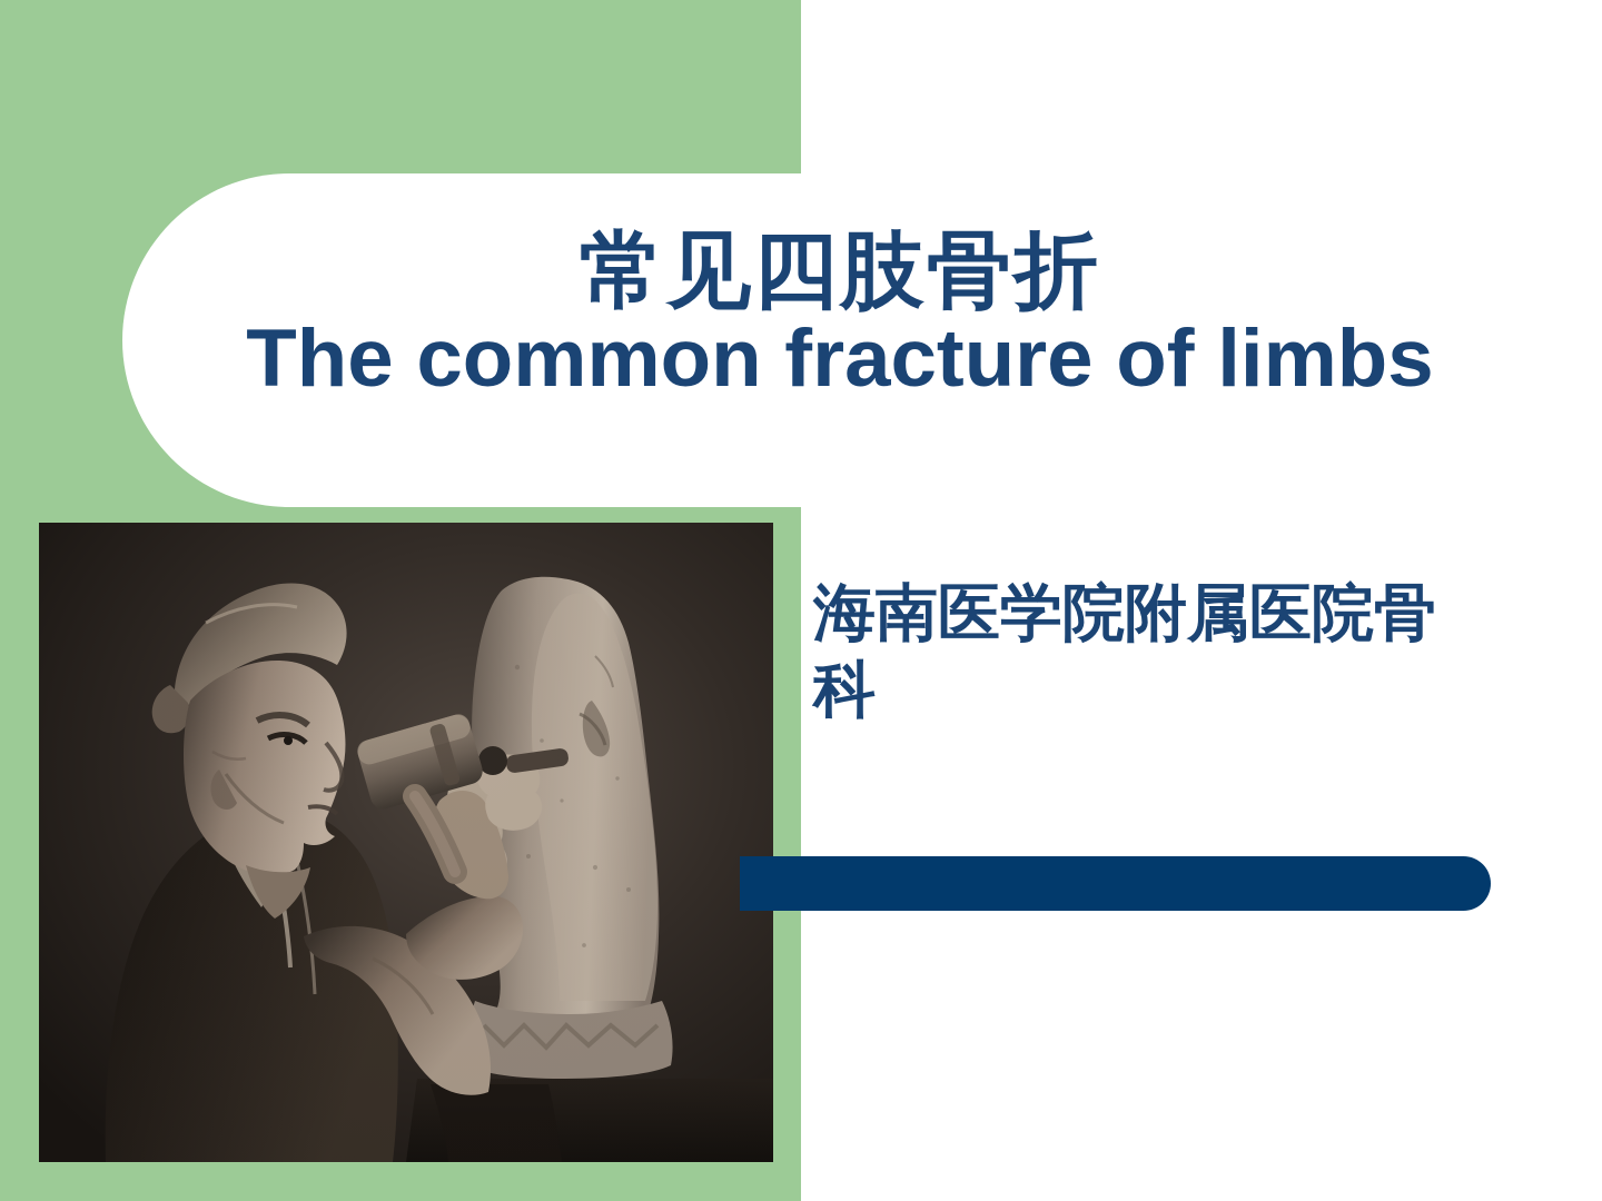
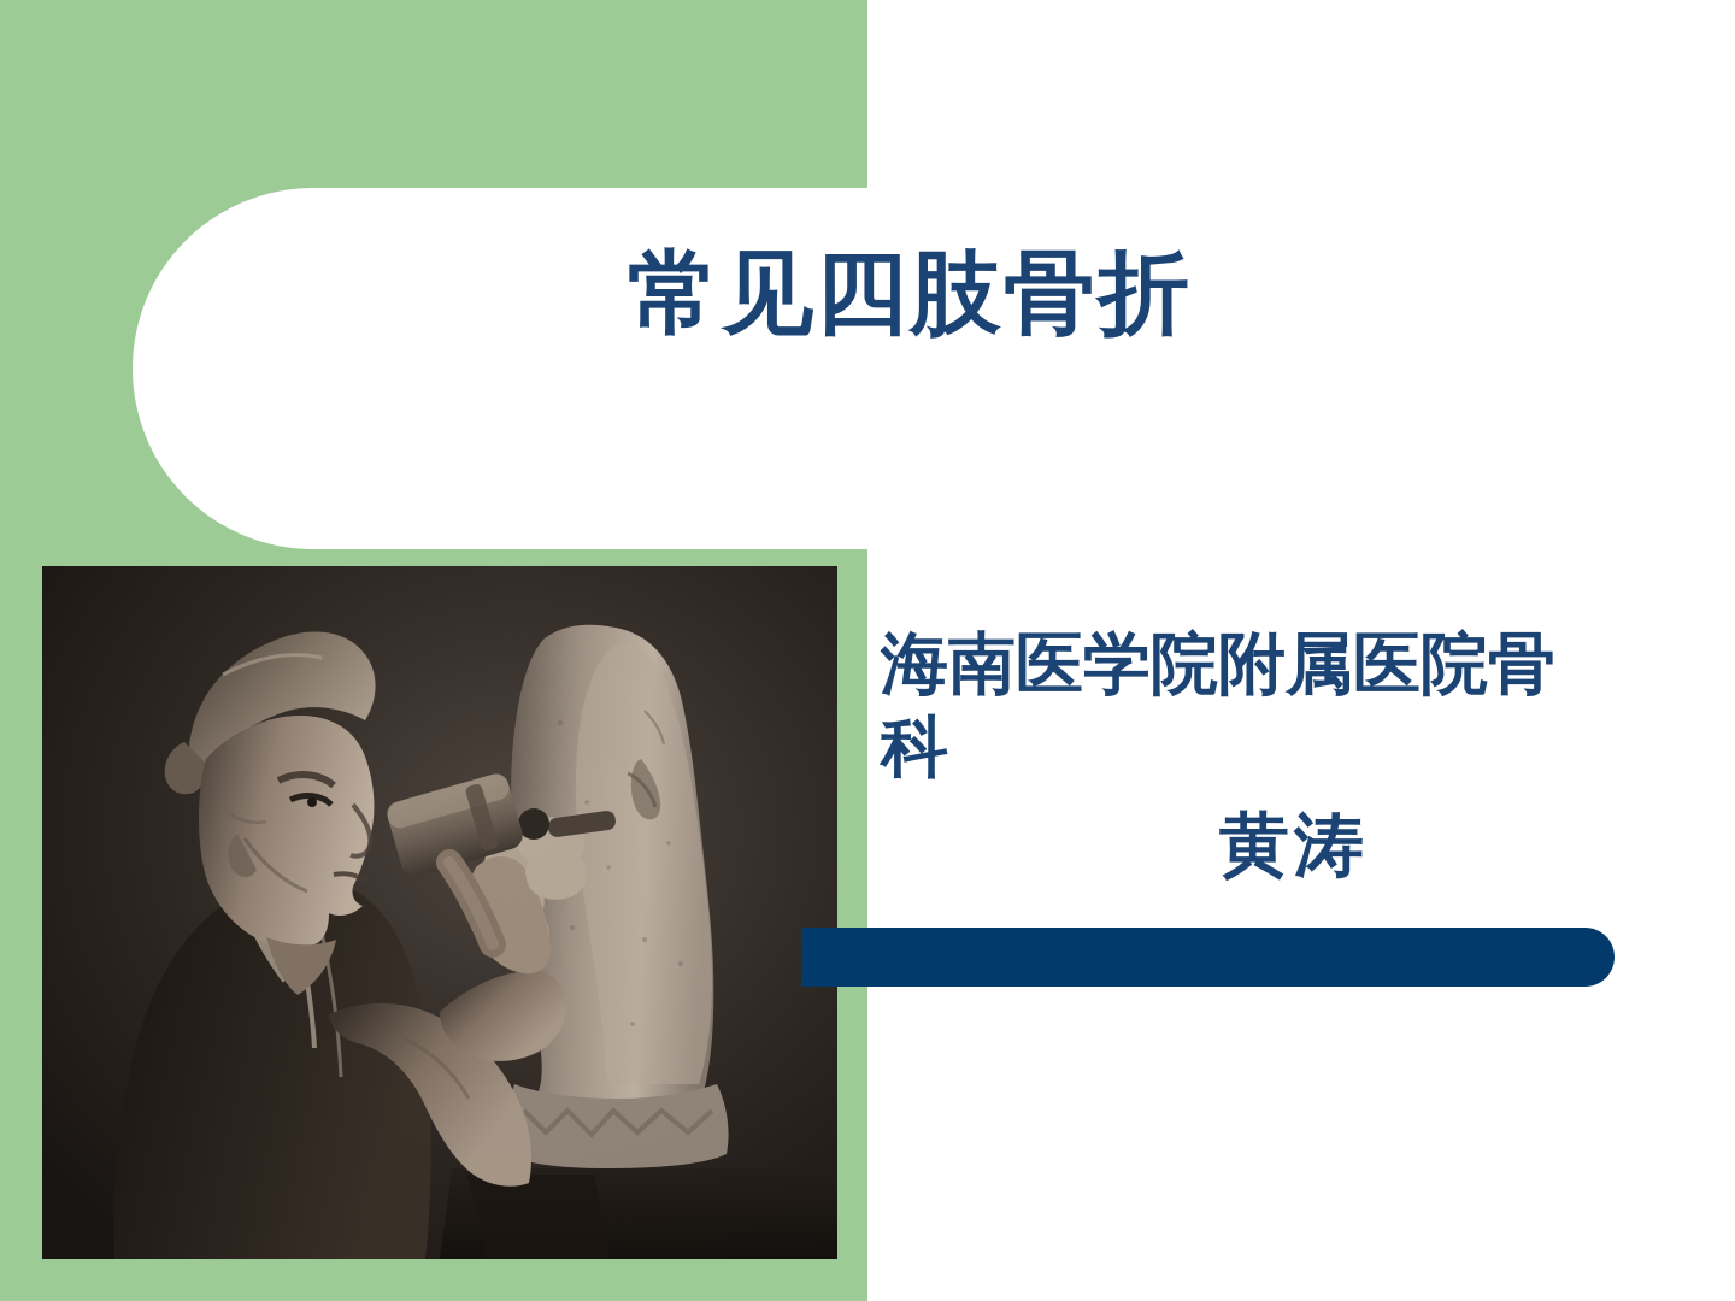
  常见四肢骨折
- The common fracture of limbs
  海南医学院附属医院骨科
+ 黄涛
